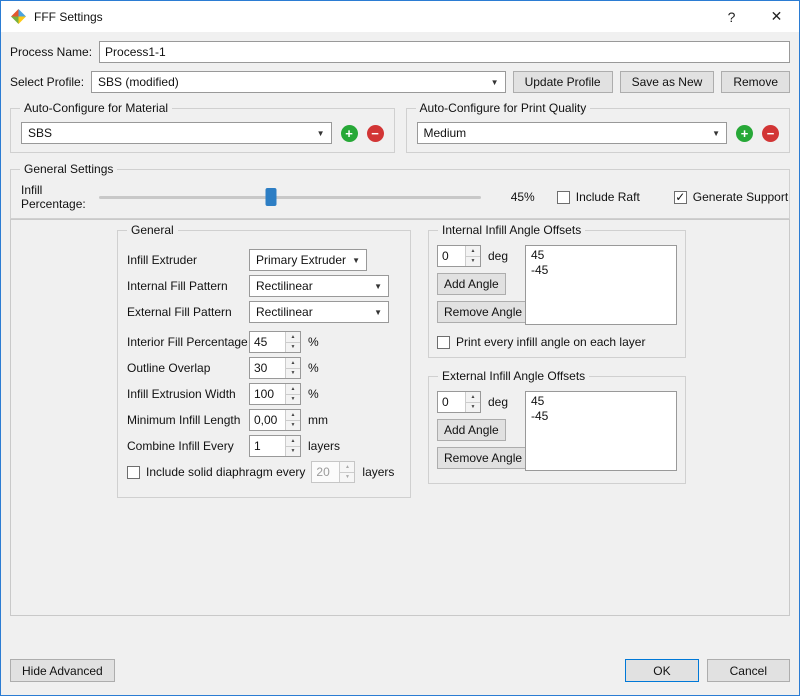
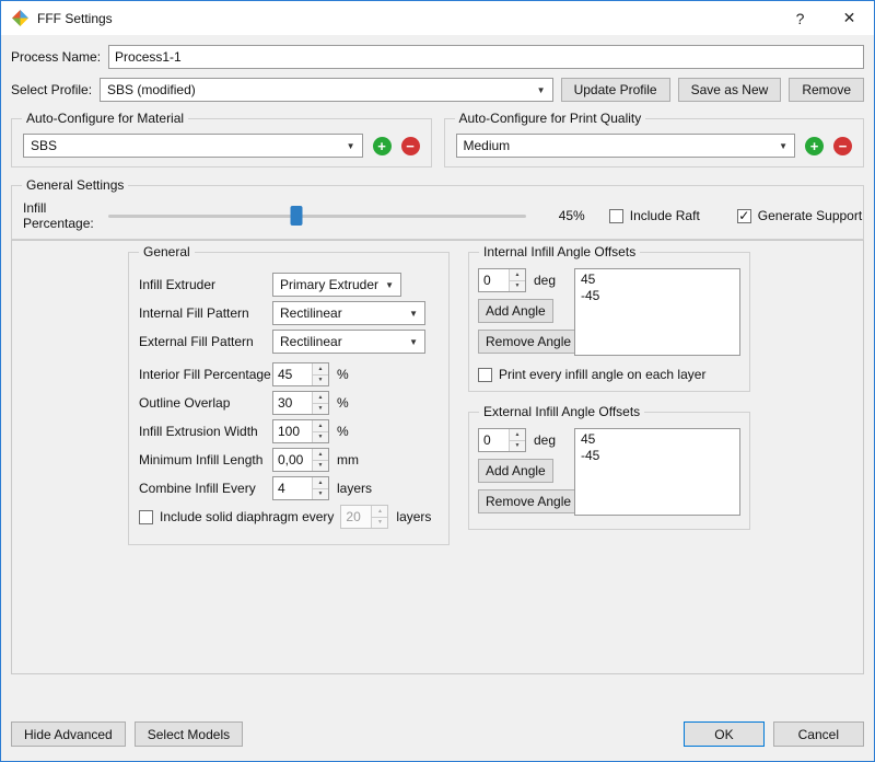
  FFF Settings
  ?
  ✕
  Process Name:
  Process1-1
  Select Profile:
  SBS (modified)
  ▼
  Update Profile
  Save as New
  Remove
  Auto-Configure for Material
  SBS
  ▼
  +
  −
  Auto-Configure for Print Quality
  Medium
  ▼
  +
  −
  General Settings
  Infill Percentage:
  45%
  Include Raft
  ✓
  Generate Support
  General
  Infill Extruder
  Primary Extruder
  ▼
  Internal Fill Pattern
  Rectilinear
  ▼
  External Fill Pattern
  Rectilinear
  ▼
  Interior Fill Percentage
  45
  %
  Outline Overlap
  30
  %
  Infill Extrusion Width
  100
  %
  Minimum Infill Length
  0,00
  mm
  Combine Infill Every
- 1
+ 4
  layers
  Include solid diaphragm every
  20
  layers
  Internal Infill Angle Offsets
  0
  deg
  Add Angle
  Remove Angle
  45
  -45
  Print every infill angle on each layer
  External Infill Angle Offsets
  0
  deg
  Add Angle
  Remove Angle
  45
  -45
  Hide Advanced
+ Select Models
  OK
  Cancel
